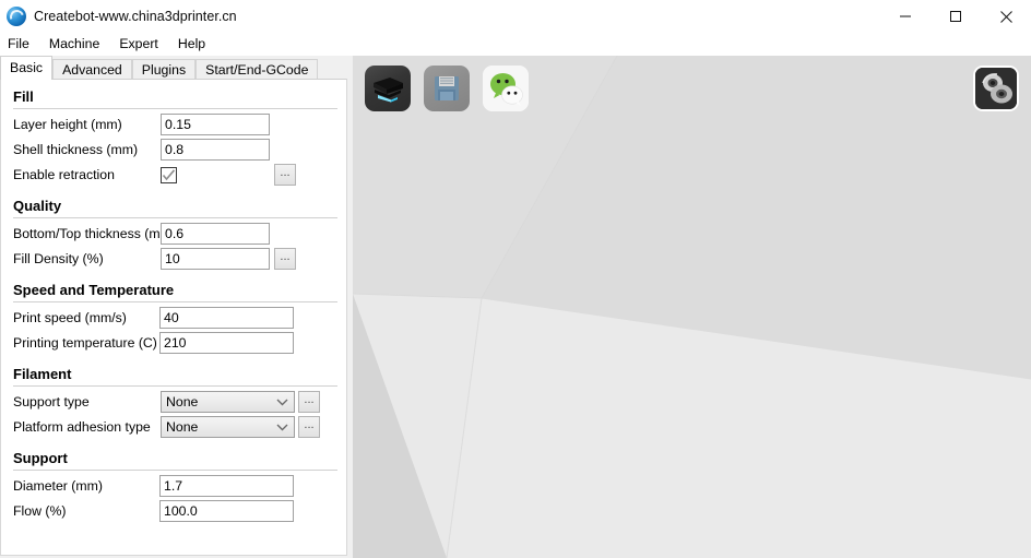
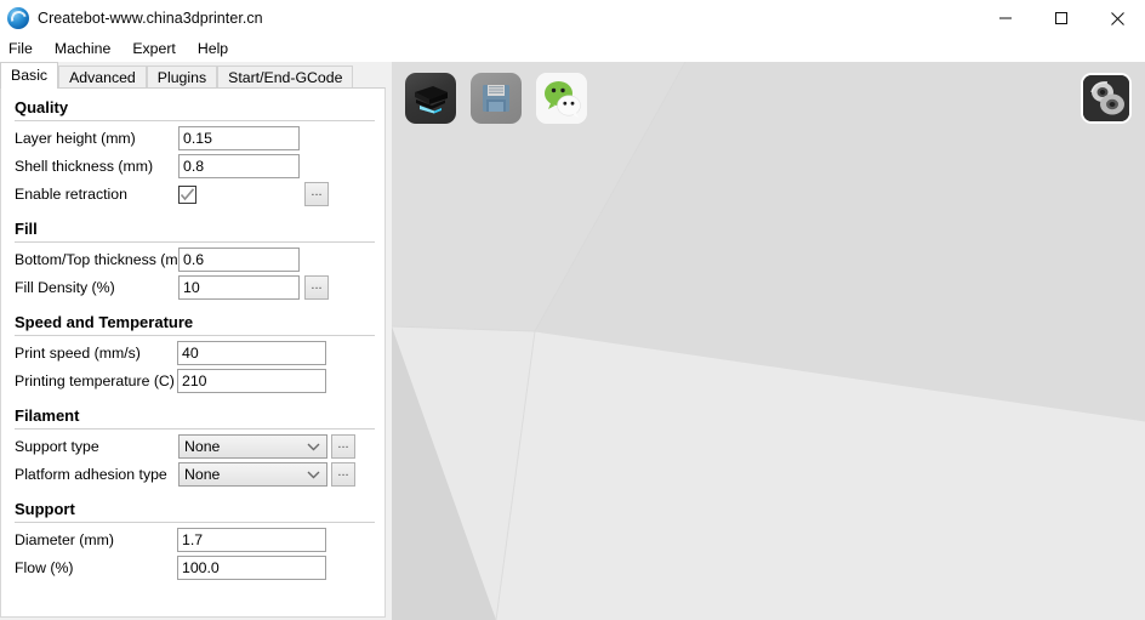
  Createbot-www.china3dprinter.cn
  File
  Machine
  Expert
  Help
  Basic
  Advanced
  Plugins
  Start/End-GCode
- Fill
+ Quality
  Layer height (mm)
  0.15
  Shell thickness (mm)
  0.8
  Enable retraction
  ...
- Quality
+ Fill
  Bottom/Top thickness (m
  0.6
  Fill Density (%)
  10
  ...
  Speed and Temperature
  Print speed (mm/s)
  40
  Printing temperature (C)
  210
  Filament
  Support type
  None
  ...
  Platform adhesion type
  None
  ...
  Support
  Diameter (mm)
  1.7
  Flow (%)
  100.0
